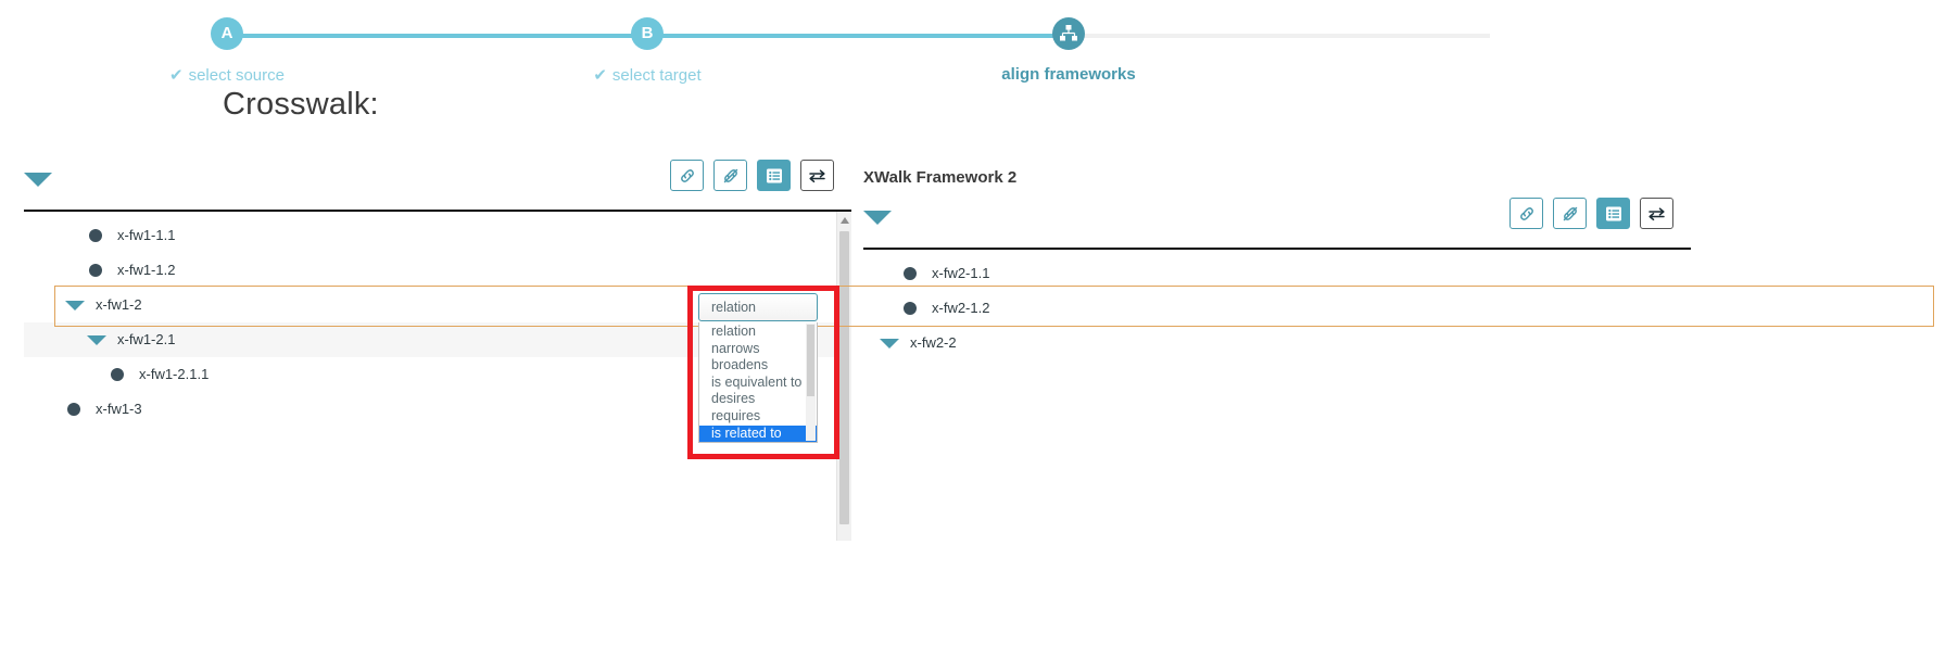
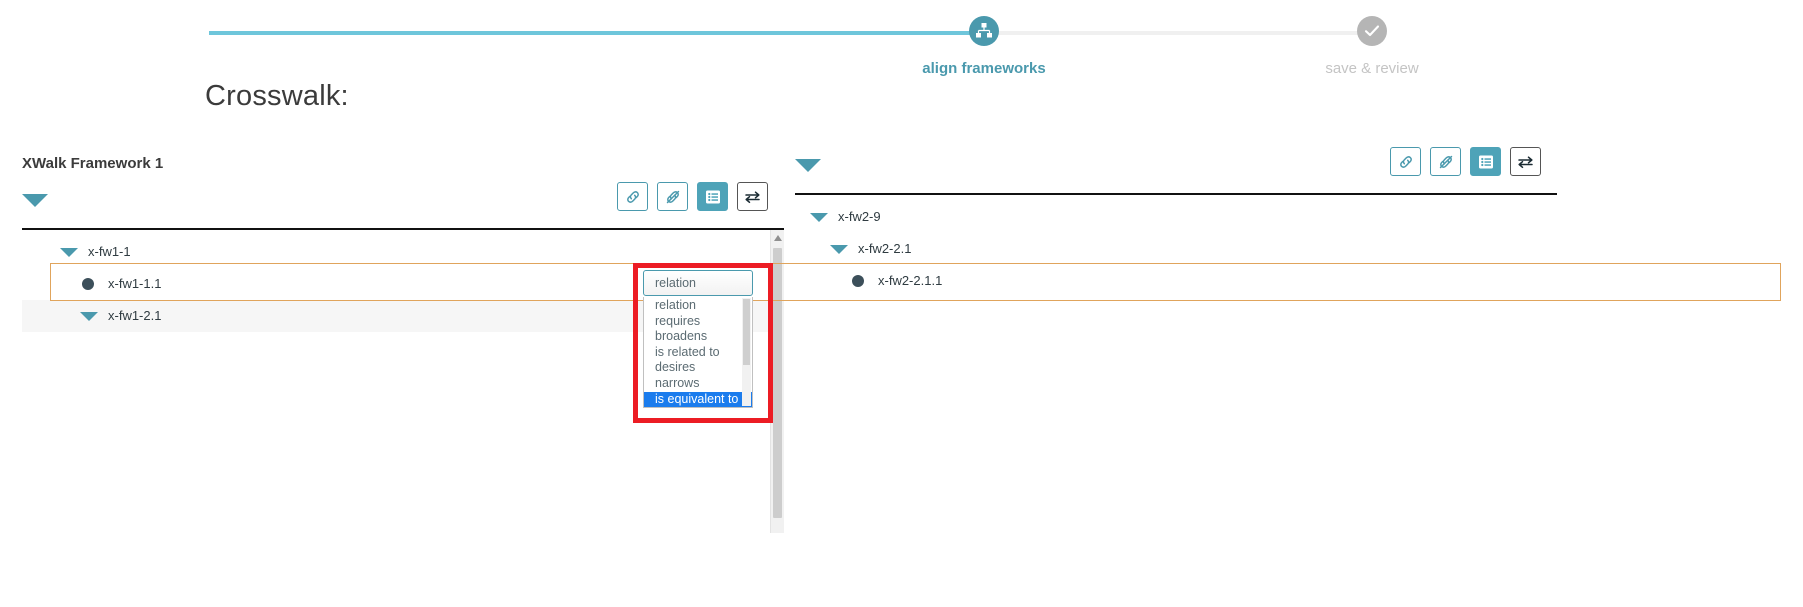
- A
- ✔ select source
- B
- ✔ select target
  align frameworks
+ save & review
  Crosswalk:
+ XWalk Framework 1
+ x-fw1-1
  x-fw1-1.1
- x-fw1-1.2
- x-fw1-2
  x-fw1-2.1
- x-fw1-2.1.1
- x-fw1-3
- XWalk Framework 2
- x-fw2-1.1
- x-fw2-1.2
- x-fw2-2
+ x-fw2-9
+ x-fw2-2.1
+ x-fw2-2.1.1
  relation
  relation
- narrows
+ requires
  broadens
- is equivalent to
+ is related to
  desires
- requires
+ narrows
- is related to
+ is equivalent to
